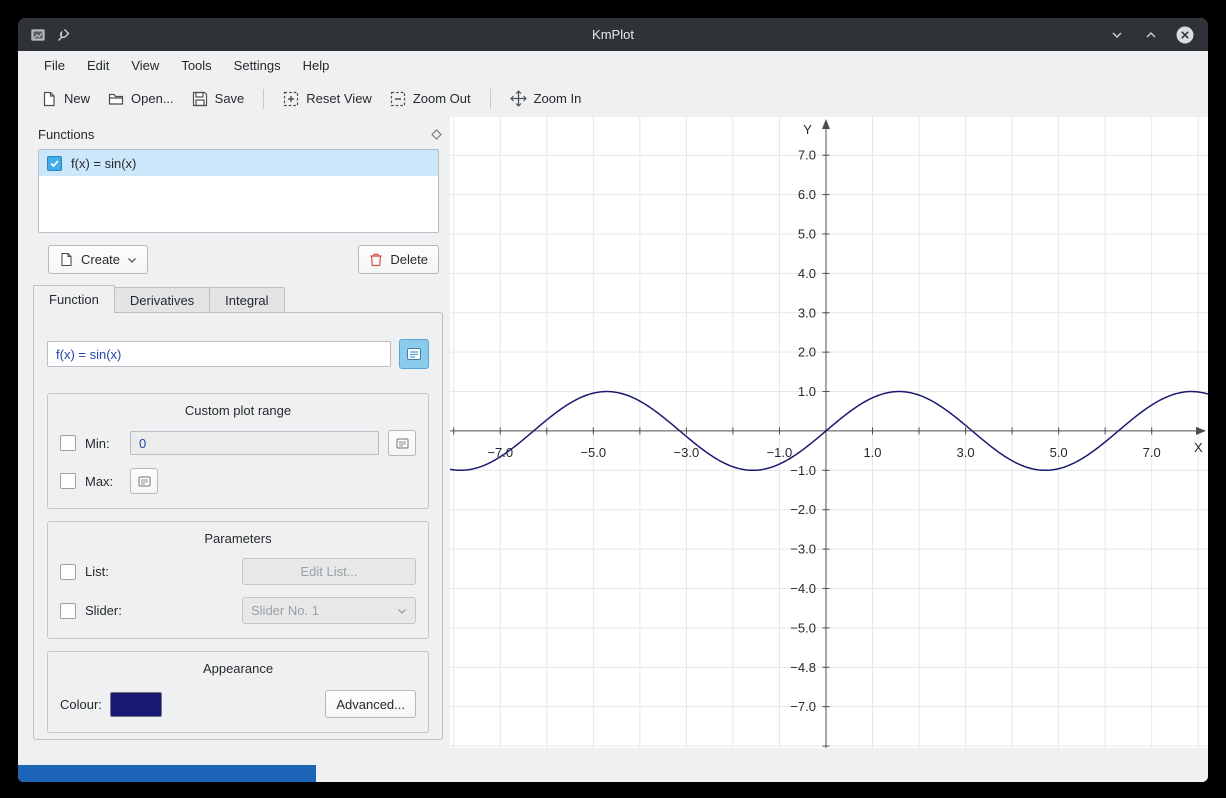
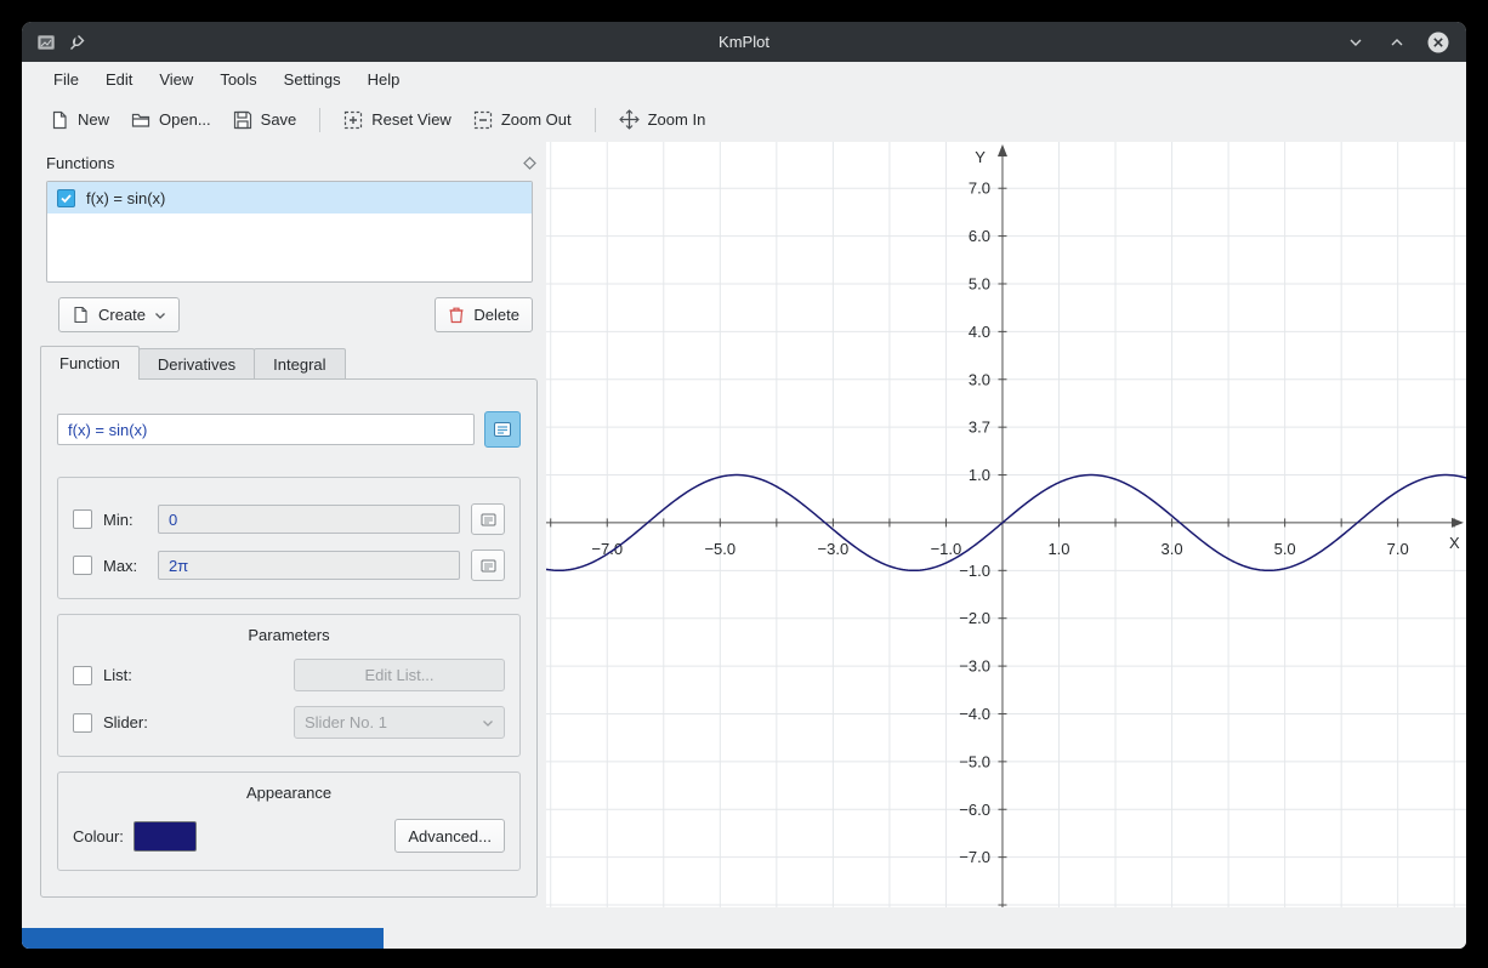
  KmPlot
  File
  Edit
  View
  Tools
  Settings
  Help
  New
  Open...
  Save
  Reset View
  Zoom Out
  Zoom In
  Functions
  f(x) = sin(x)
  Create
  Delete
  Function
  Derivatives
  Integral
  f(x) = sin(x)
- Custom plot range
  Min:
  0
  Max:
+ 2π
  Parameters
  List:
  Edit List...
  Slider:
  Slider No. 1
  Appearance
  Colour:
  Advanced...
  −7.0
  −5.0
  −3.0
  −1.0
  1.0
  3.0
  5.0
  7.0
  7.0
  6.0
  5.0
  4.0
  3.0
- 2.0
+ 3.7
  1.0
  −1.0
  −2.0
  −3.0
  −4.0
  −5.0
- −4.8
+ −6.0
  −7.0
  Y
  X
